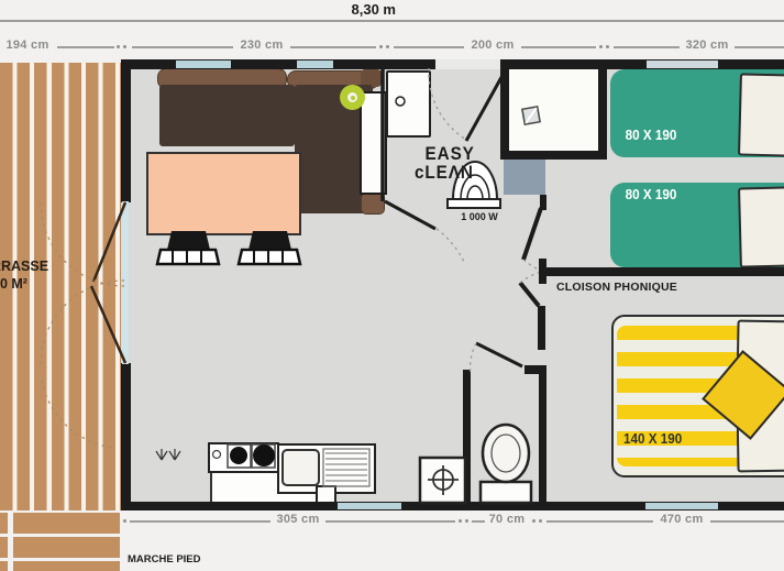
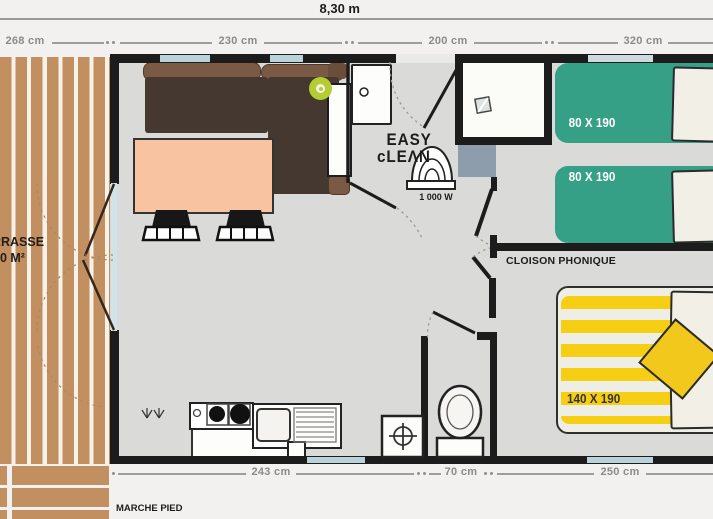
  8,30 m
- 194 cm
+ 268 cm
  230 cm
  200 cm
  320 cm
  0 M²
  EASY
  cLEΛN
  1 000 W
  CLOISON PHONIQUE
  80 X 190
  80 X 190
  140 X 190
  MARCHE PIED
- 305 cm
+ 243 cm
  70 cm
- 470 cm
+ 250 cm
